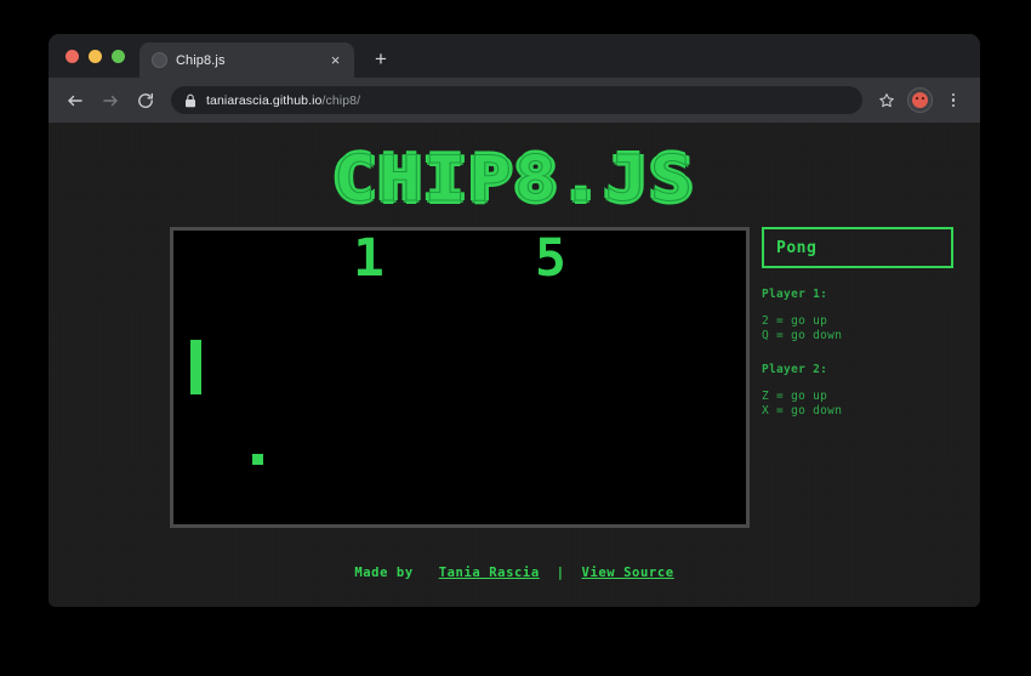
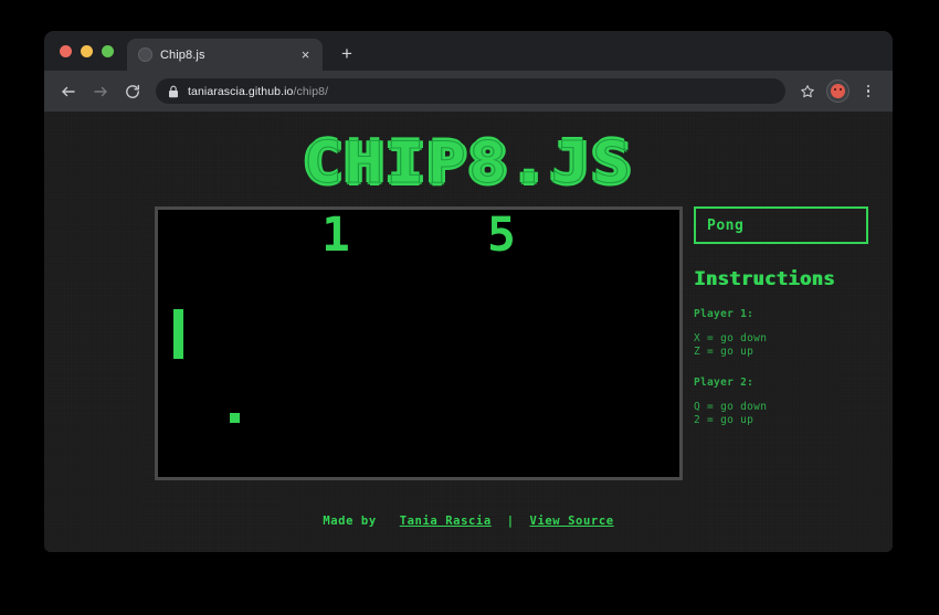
  Chip8.js
  ×
  +
  taniarascia.github.io/chip8/
  CHIP8.JS
  1
  5
  Pong
+ Instructions
  Player 1:
- 2 = go up
+ X = go down
- Q = go down
+ Z = go up
  Player 2:
- Z = go up
+ Q = go down
- X = go down
+ 2 = go up
  Made by Tania Rascia | View Source
